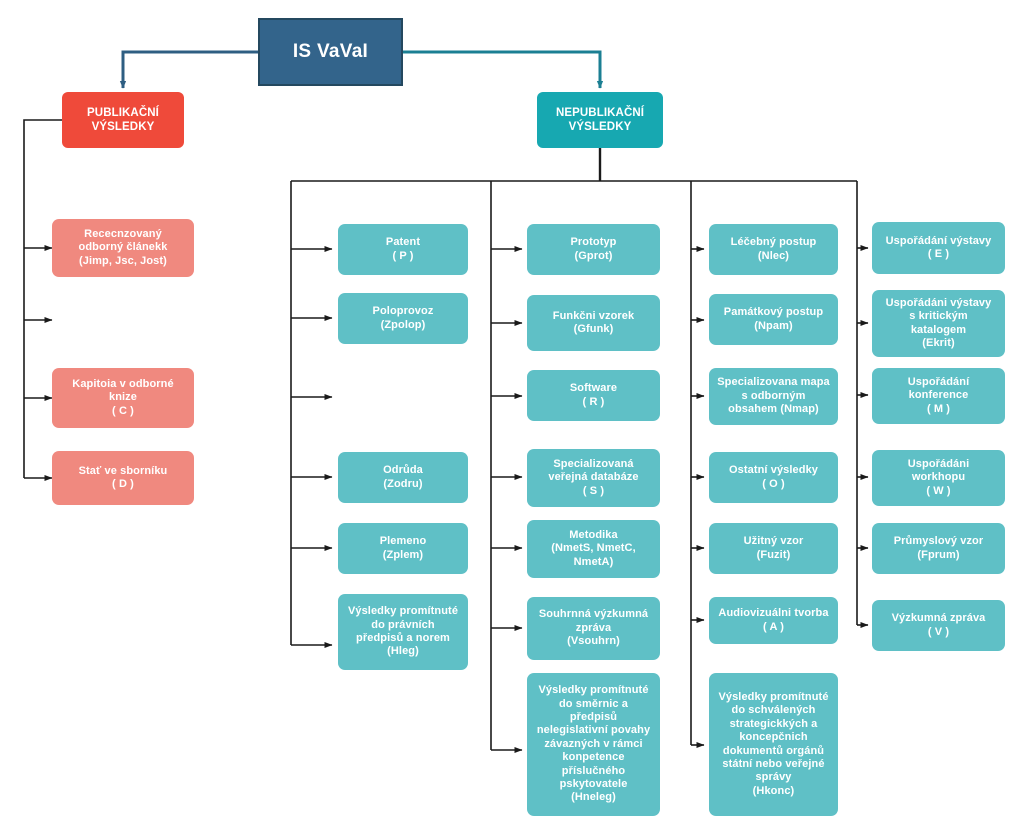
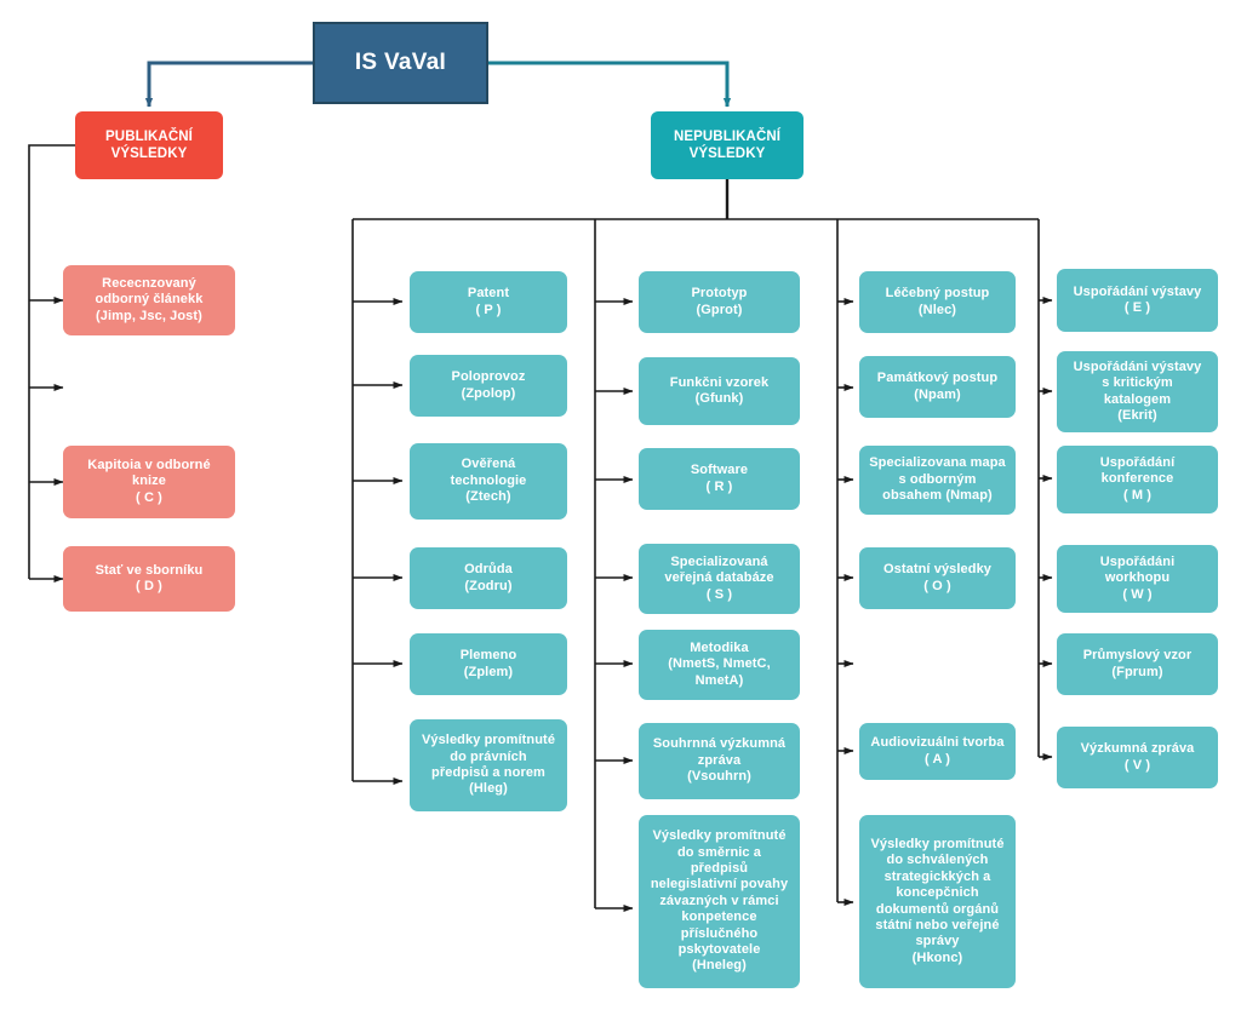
  IS VaVaI
  PUBLIKAČNÍ
  VÝSLEDKY
  NEPUBLIKAČNÍ
  VÝSLEDKY
  Rececnzovaný
  odborný článekk
  (Jimp, Jsc, Jost)
  Kapitoia v odborné
  knize
  ( C )
  Stať ve sborníku
  ( D )
  Patent
  ( P )
  Poloprovoz
  (Zpolop)
+ Ověřená
+ technologie
+ (Ztech)
  Odrůda
  (Zodru)
  Plemeno
  (Zplem)
  Výsledky promítnuté
  do právních
  předpisů a norem
  (Hleg)
  Prototyp
  (Gprot)
  Funkčni vzorek
  (Gfunk)
  Software
  ( R )
  Specializovaná
  veřejná databáze
  ( S )
  Metodika
  (NmetS, NmetC,
  NmetA)
  Souhrnná výzkumná
  zpráva
  (Vsouhrn)
  Výsledky promítnuté
  do směrnic a
  předpisů
  nelegislativní povahy
  závazných v rámci
  konpetence
  příslučného
  pskytovatele
  (Hneleg)
  Léčebný postup
  (Nlec)
  Památkový postup
  (Npam)
  Specializovana mapa
  s odborným
  obsahem (Nmap)
  Ostatní výsledky
  ( O )
- Užitný vzor
- (Fuzit)
  Audiovizuálni tvorba
  ( A )
  Výsledky promítnuté
  do schválených
  strategickkých a
  koncepčnich
  dokumentů orgánů
  státní nebo veřejné
  správy
  (Hkonc)
  Uspořádání výstavy
  ( E )
  Uspořádáni výstavy
  s kritickým
  katalogem
  (Ekrit)
  Uspořádání
  konference
  ( M )
  Uspořádáni
  workhopu
  ( W )
  Průmyslový vzor
  (Fprum)
  Výzkumná zpráva
  ( V )
